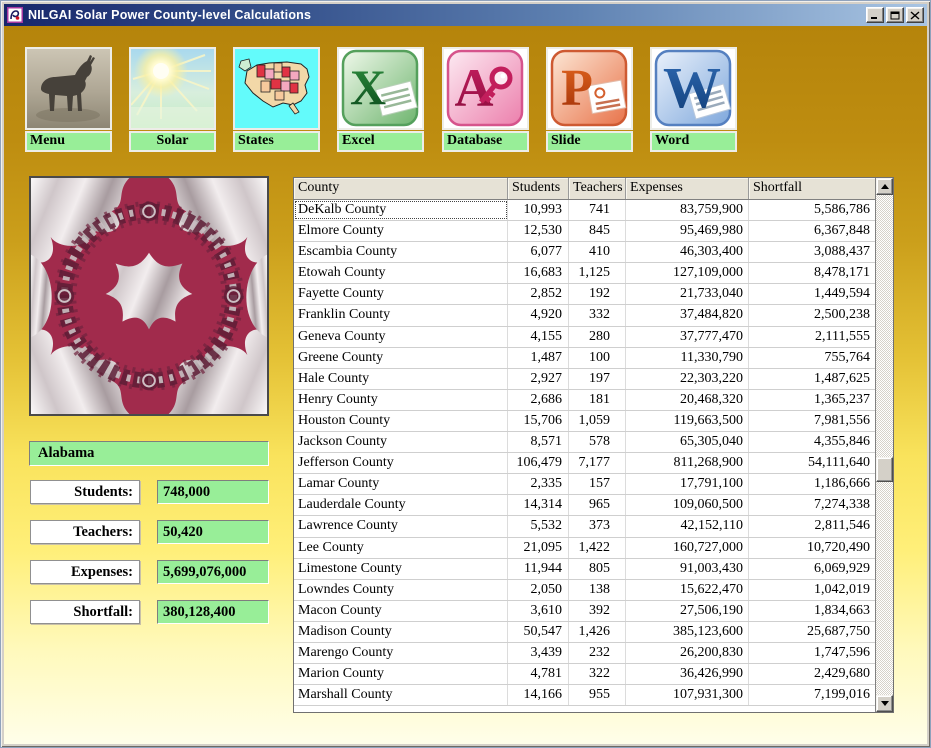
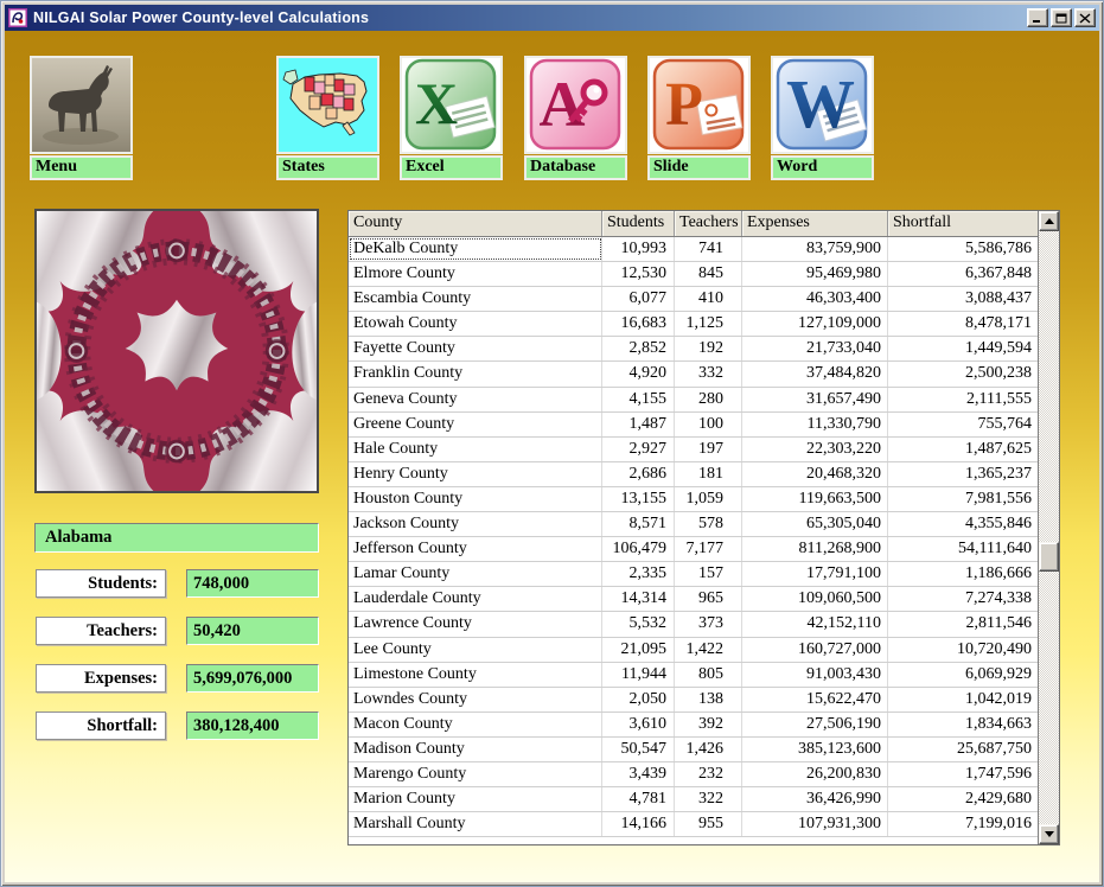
  NILGAI Solar Power County-level Calculations
  Menu
- Solar
  States
  X
  Excel
  A
  Database
  P
  Slide
  W
  Word
  Alabama
  Students:
  748,000
  Teachers:
  50,420
  Expenses:
  5,699,076,000
  Shortfall:
  380,128,400
  County
  Students
  Teachers
  Expenses
  Shortfall
  DeKalb County
  10,993
  741
  83,759,900
  5,586,786
  Elmore County
  12,530
  845
  95,469,980
  6,367,848
  Escambia County
  6,077
  410
  46,303,400
  3,088,437
  Etowah County
  16,683
  1,125
  127,109,000
  8,478,171
  Fayette County
  2,852
  192
  21,733,040
  1,449,594
  Franklin County
  4,920
  332
  37,484,820
  2,500,238
  Geneva County
  4,155
  280
- 37,777,470
+ 31,657,490
  2,111,555
  Greene County
  1,487
  100
  11,330,790
  755,764
  Hale County
  2,927
  197
  22,303,220
  1,487,625
  Henry County
  2,686
  181
  20,468,320
  1,365,237
  Houston County
- 15,706
+ 13,155
  1,059
  119,663,500
  7,981,556
  Jackson County
  8,571
  578
  65,305,040
  4,355,846
  Jefferson County
  106,479
  7,177
  811,268,900
  54,111,640
  Lamar County
  2,335
  157
  17,791,100
  1,186,666
  Lauderdale County
  14,314
  965
  109,060,500
  7,274,338
  Lawrence County
  5,532
  373
  42,152,110
  2,811,546
  Lee County
  21,095
  1,422
  160,727,000
  10,720,490
  Limestone County
  11,944
  805
  91,003,430
  6,069,929
  Lowndes County
  2,050
  138
  15,622,470
  1,042,019
  Macon County
  3,610
  392
  27,506,190
  1,834,663
  Madison County
  50,547
  1,426
  385,123,600
  25,687,750
  Marengo County
  3,439
  232
  26,200,830
  1,747,596
  Marion County
  4,781
  322
  36,426,990
  2,429,680
  Marshall County
  14,166
  955
  107,931,300
  7,199,016
